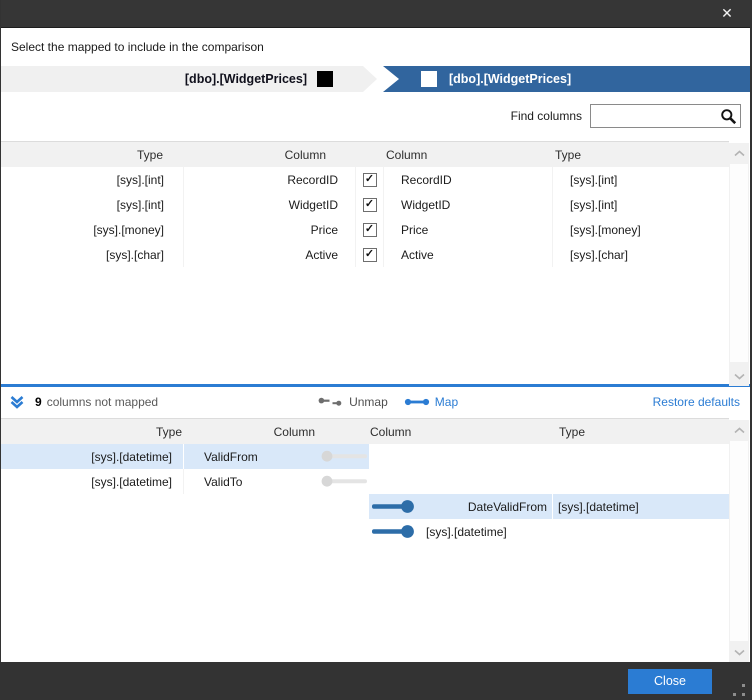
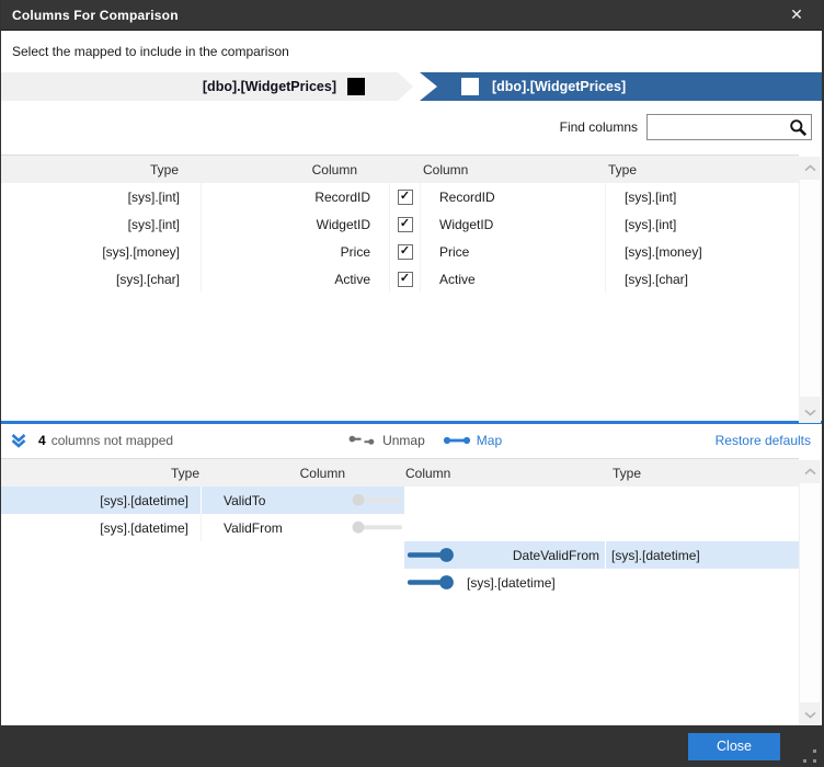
+ Columns For Comparison
  ✕
  Select the mapped to include in the comparison
  [dbo].[WidgetPrices]
  [dbo].[WidgetPrices]
  Find columns
  Type
  Column
  Column
  Type
  [sys].[int]
  RecordID
  ✓
  RecordID
  [sys].[int]
  [sys].[int]
  WidgetID
  ✓
  WidgetID
  [sys].[int]
  [sys].[money]
  Price
  ✓
  Price
  [sys].[money]
  [sys].[char]
  Active
  ✓
  Active
  [sys].[char]
- 9
+ 4
  columns not mapped
  Unmap
  Map
  Restore defaults
  Type
  Column
  Column
  Type
  [sys].[datetime]
- ValidFrom
+ ValidTo
  [sys].[datetime]
- ValidTo
+ ValidFrom
  DateValidFrom
  [sys].[datetime]
  [sys].[datetime]
  Close
